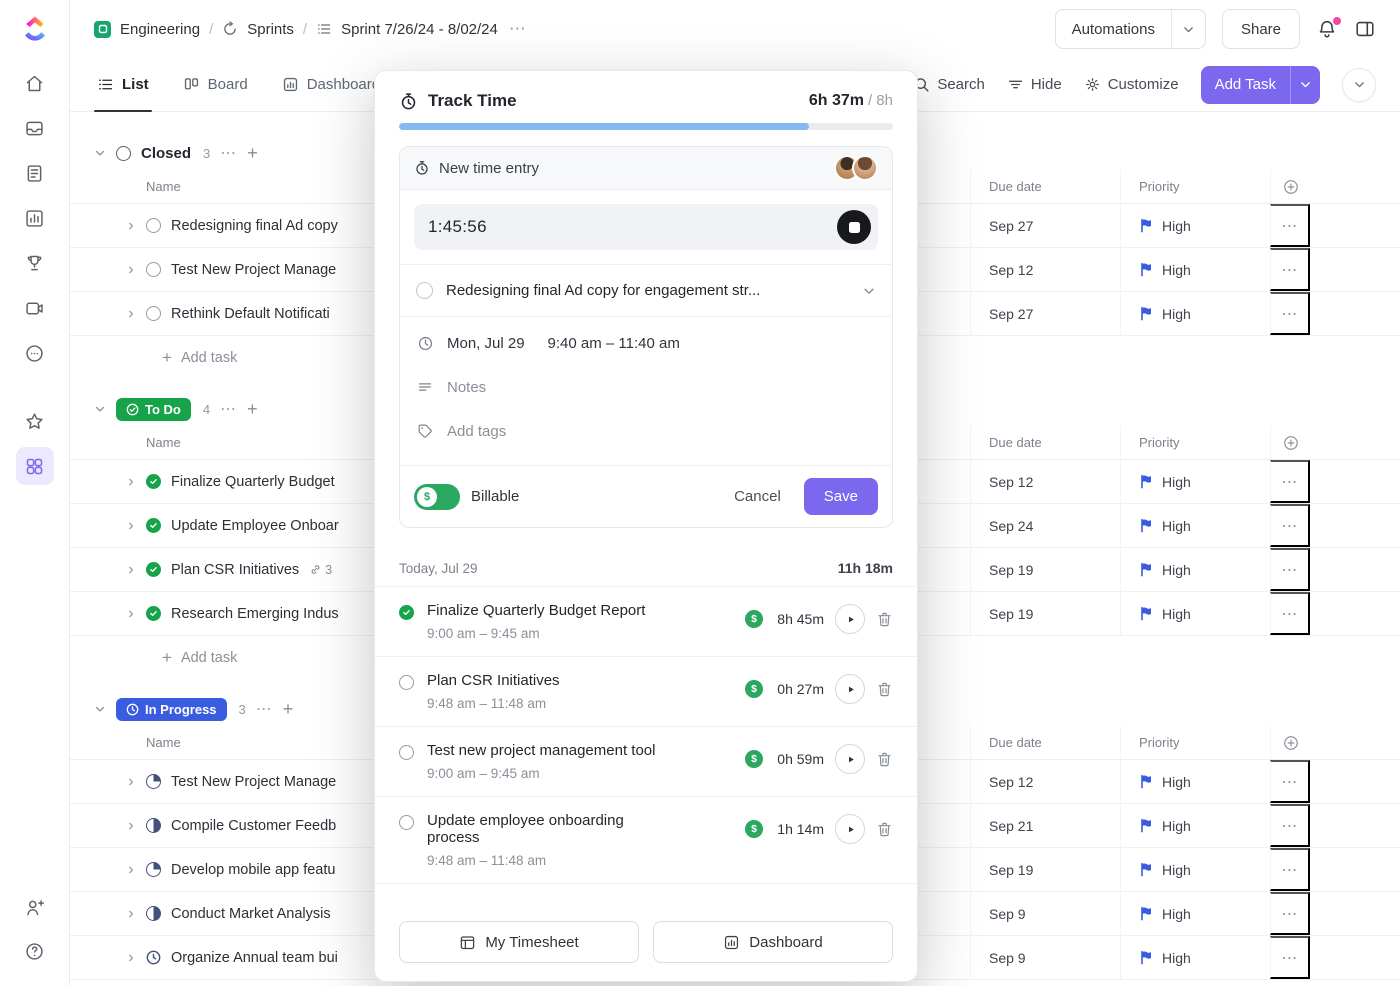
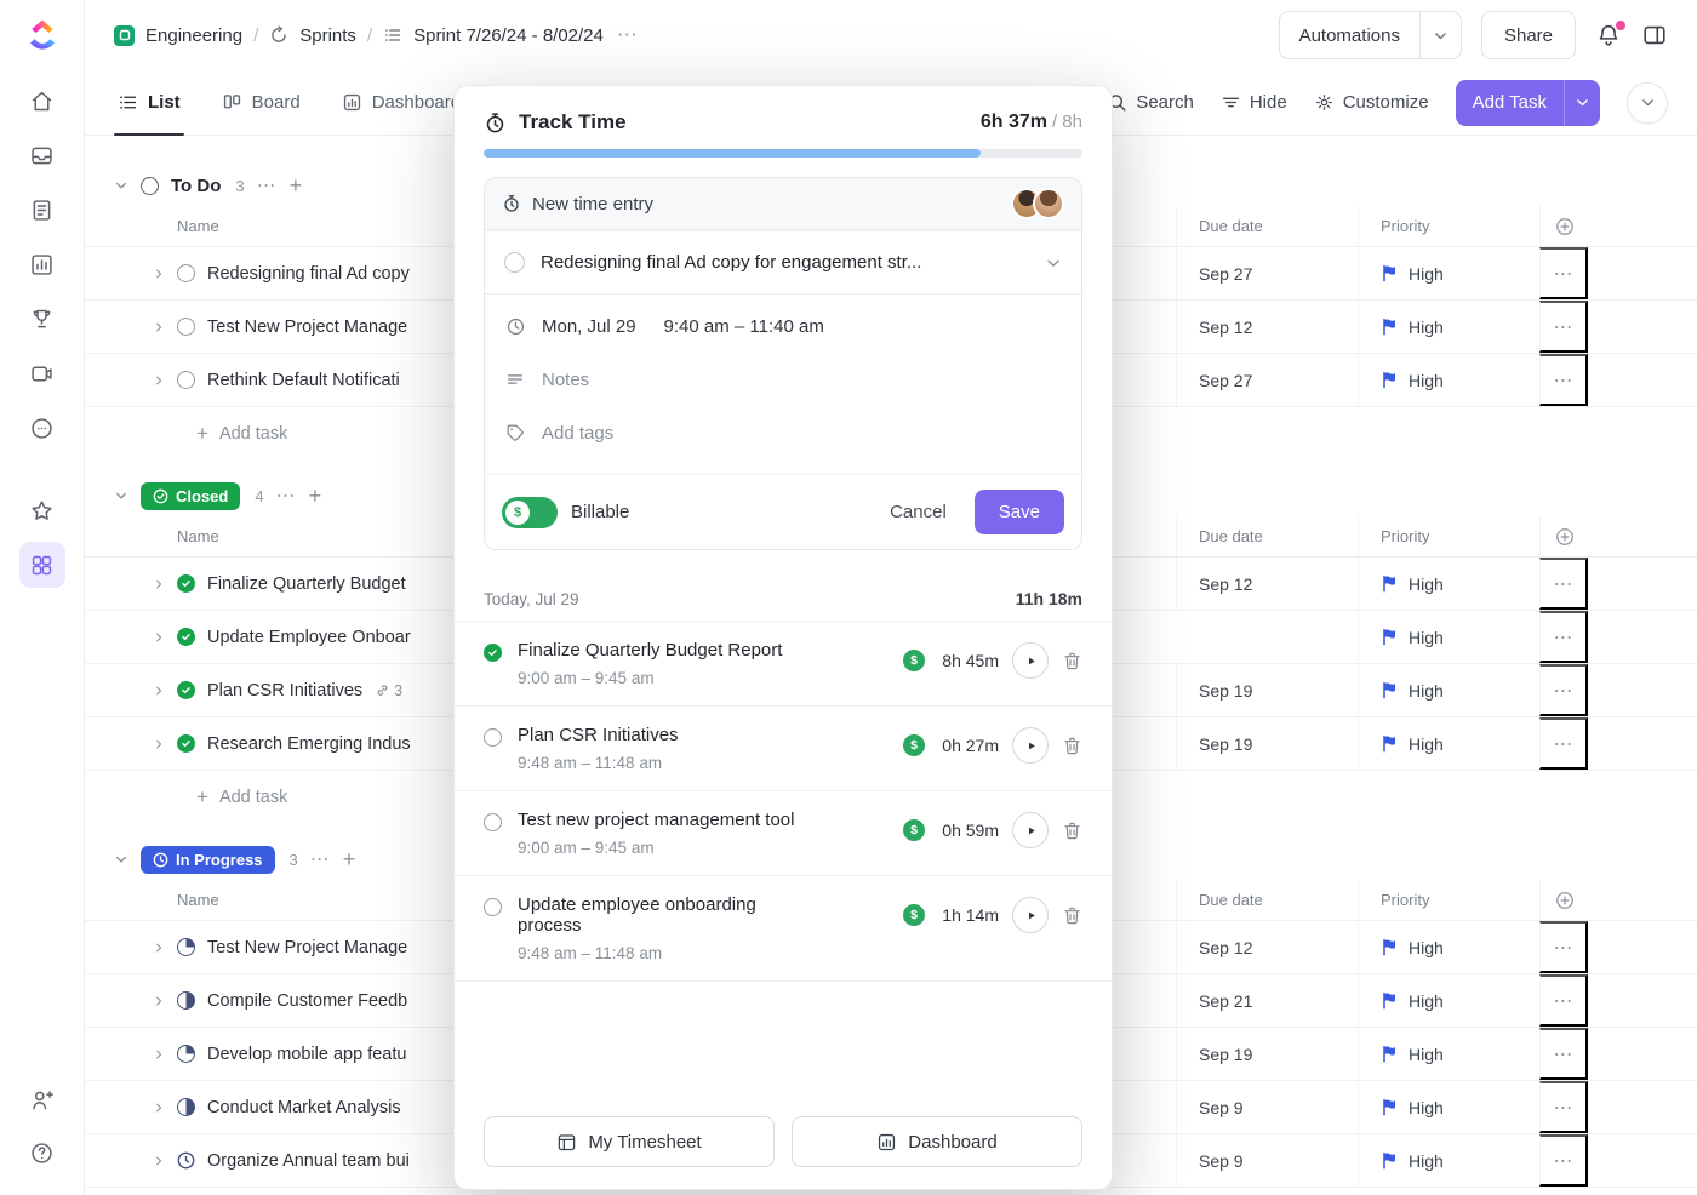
  Engineering
  /
  Sprints
  /
  Sprint 7/26/24 - 8/02/24
  ⋯
  Automations
  Share
  List
  Board
  Dashboar
  Search
  Hide
  Customize
  Add Task
- Closed
+ To Do
  3
  ⋯
  +
  Name
  Due date
  Priority
  Redesigning final Ad copy
  Sep 27
  High
  ⋯
  Test New Project Manage
  Sep 12
  High
  ⋯
  Rethink Default Notificati
  Sep 27
  High
  ⋯
  +
  Add task
- To Do
+ Closed
  4
  ⋯
  +
  Name
  Due date
  Priority
  Finalize Quarterly Budget
  Sep 12
  High
  ⋯
  Update Employee Onboar
- Sep 24
  High
  ⋯
  Plan CSR Initiatives
  3
  Sep 19
  High
  ⋯
  Research Emerging Indus
  Sep 19
  High
  ⋯
  +
  Add task
  In Progress
  3
  ⋯
  +
  Name
  Due date
  Priority
  Test New Project Manage
  Sep 12
  High
  ⋯
  Compile Customer Feedb
  Sep 21
  High
  ⋯
  Develop mobile app featu
  Sep 19
  High
  ⋯
  Conduct Market Analysis
  Sep 9
  High
  ⋯
  Organize Annual team bui
  Sep 9
  High
  ⋯
  Track Time
  6h 37m
  / 8h
  New time entry
- 1:45:56
  Redesigning final Ad copy for engagement str...
  Mon, Jul 29
  9:40 am – 11:40 am
  Notes
  Add tags
  $
  Billable
  Cancel
  Save
  Today, Jul 29
  11h 18m
  Finalize Quarterly Budget Report
  9:00 am – 9:45 am
  $
  8h 45m
  Plan CSR Initiatives
  9:48 am – 11:48 am
  $
  0h 27m
  Test new project management tool
  9:00 am – 9:45 am
  $
  0h 59m
  Update employee onboarding process
  9:48 am – 11:48 am
  $
  1h 14m
  My Timesheet
  Dashboard
